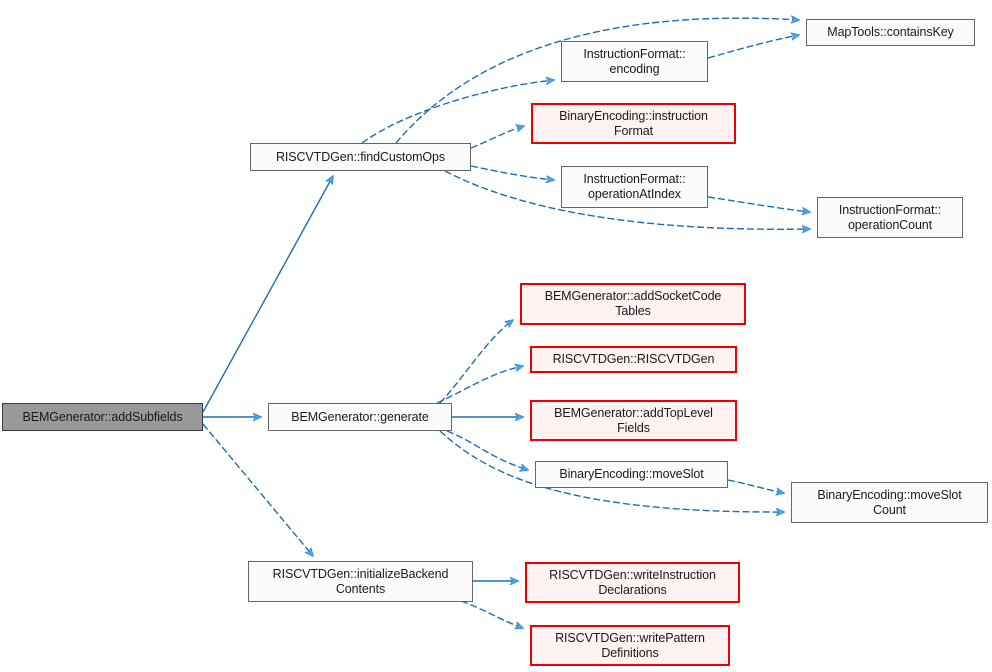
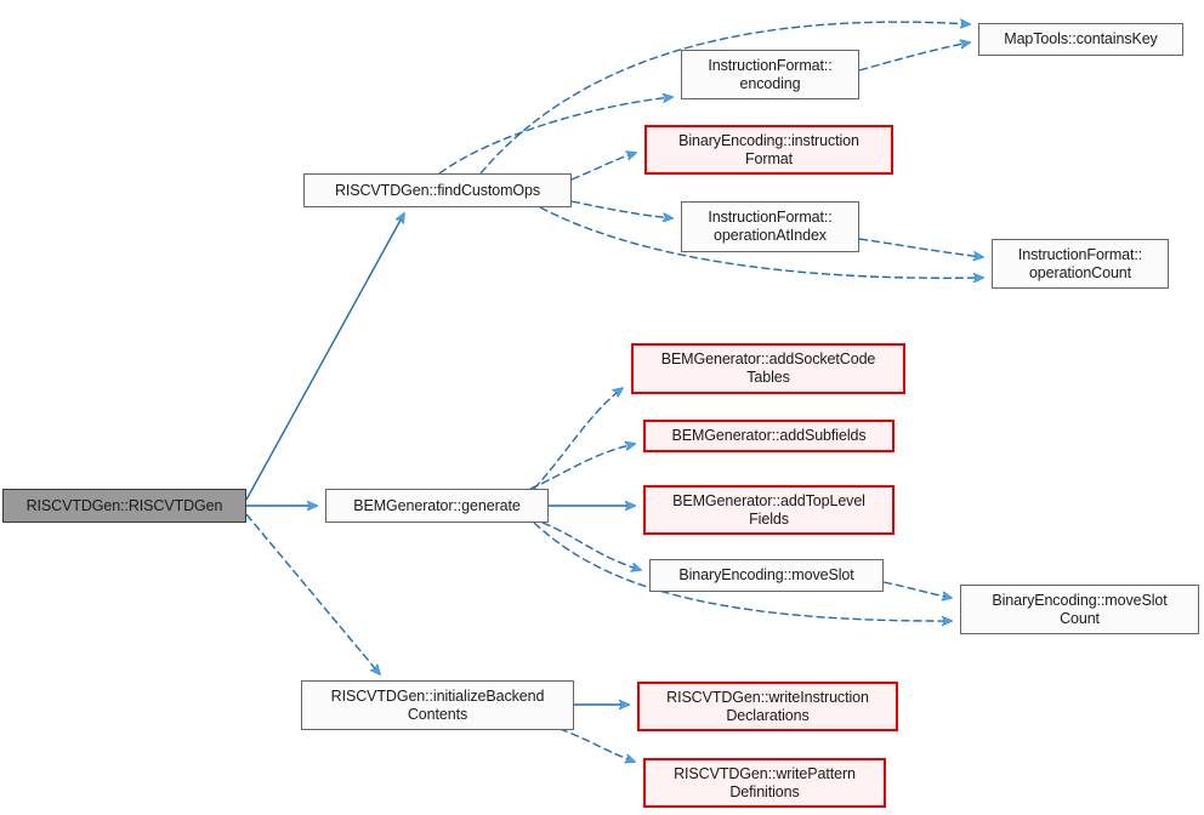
- BEMGenerator::addSubfields
+ RISCVTDGen::RISCVTDGen
  RISCVTDGen::findCustomOps
  BEMGenerator::generate
  RISCVTDGen::initializeBackend
  Contents
  MapTools::containsKey
  InstructionFormat::
  encoding
  BinaryEncoding::instruction
  Format
  InstructionFormat::
  operationAtIndex
  InstructionFormat::
  operationCount
  BEMGenerator::addSocketCode
  Tables
- RISCVTDGen::RISCVTDGen
+ BEMGenerator::addSubfields
  BEMGenerator::addTopLevel
  Fields
  BinaryEncoding::moveSlot
  BinaryEncoding::moveSlot
  Count
  RISCVTDGen::writeInstruction
  Declarations
  RISCVTDGen::writePattern
  Definitions
